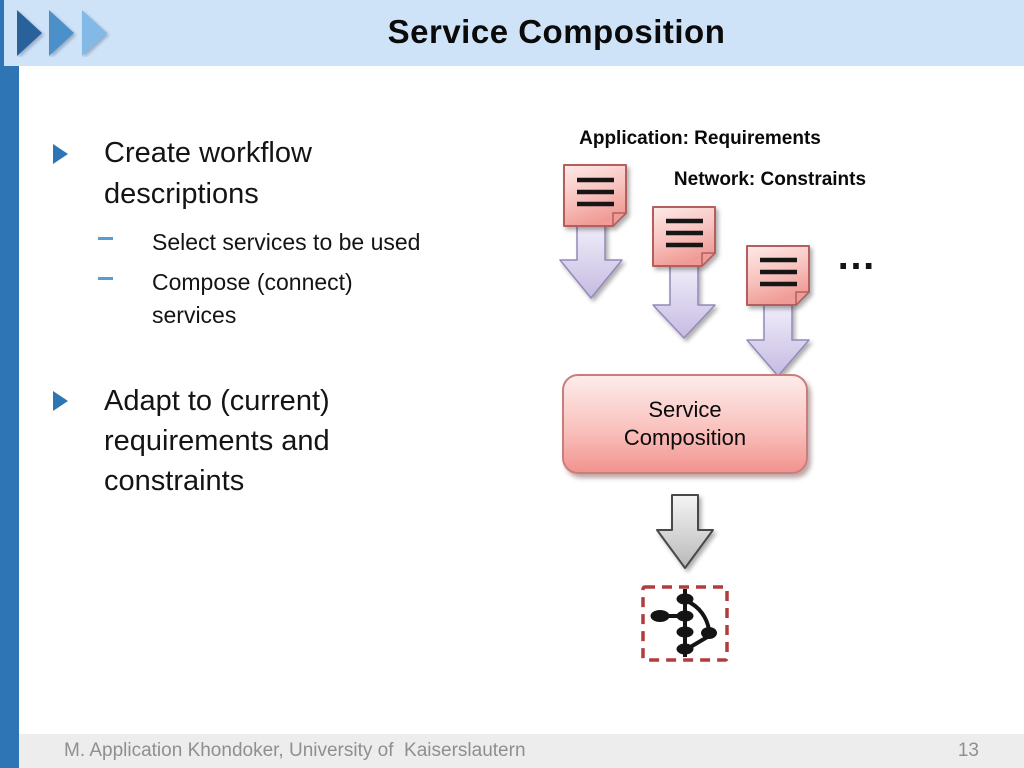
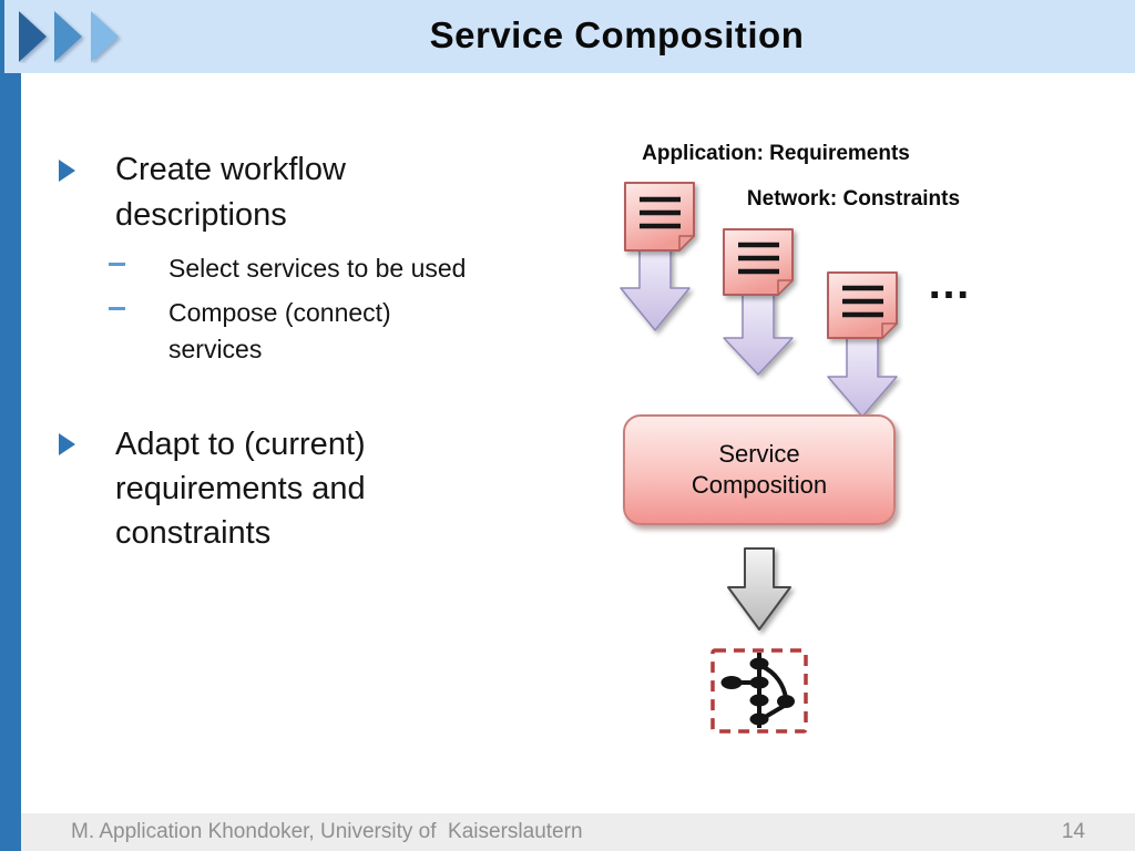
  Service Composition
  Create workflow descriptions
  Select services to be used
  Compose (connect) services
  Adapt to (current) requirements and constraints
  Application: Requirements
  Network: Constraints
  …
  Service Composition
  M. Application Khondoker, University of Kaiserslautern
- 13
+ 14
